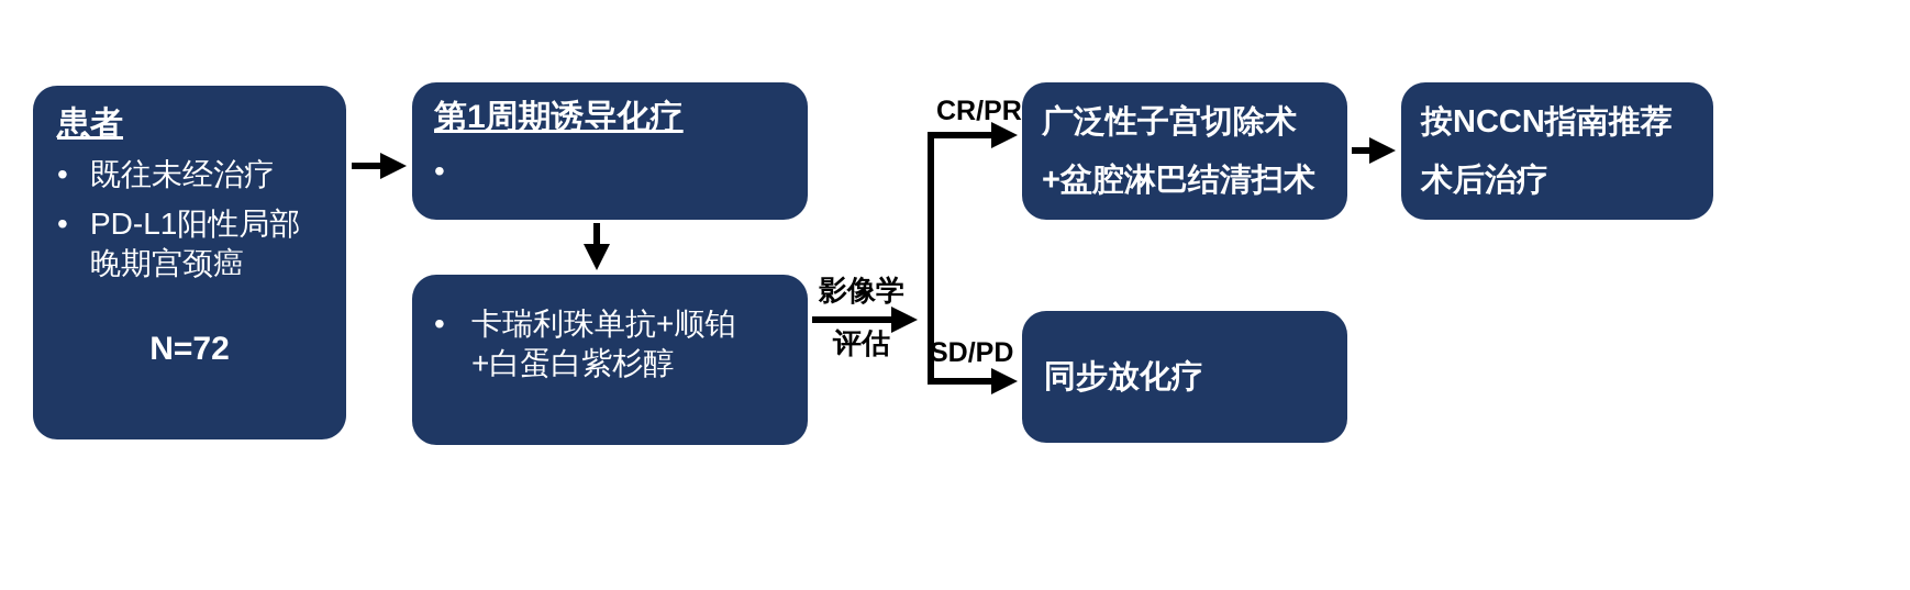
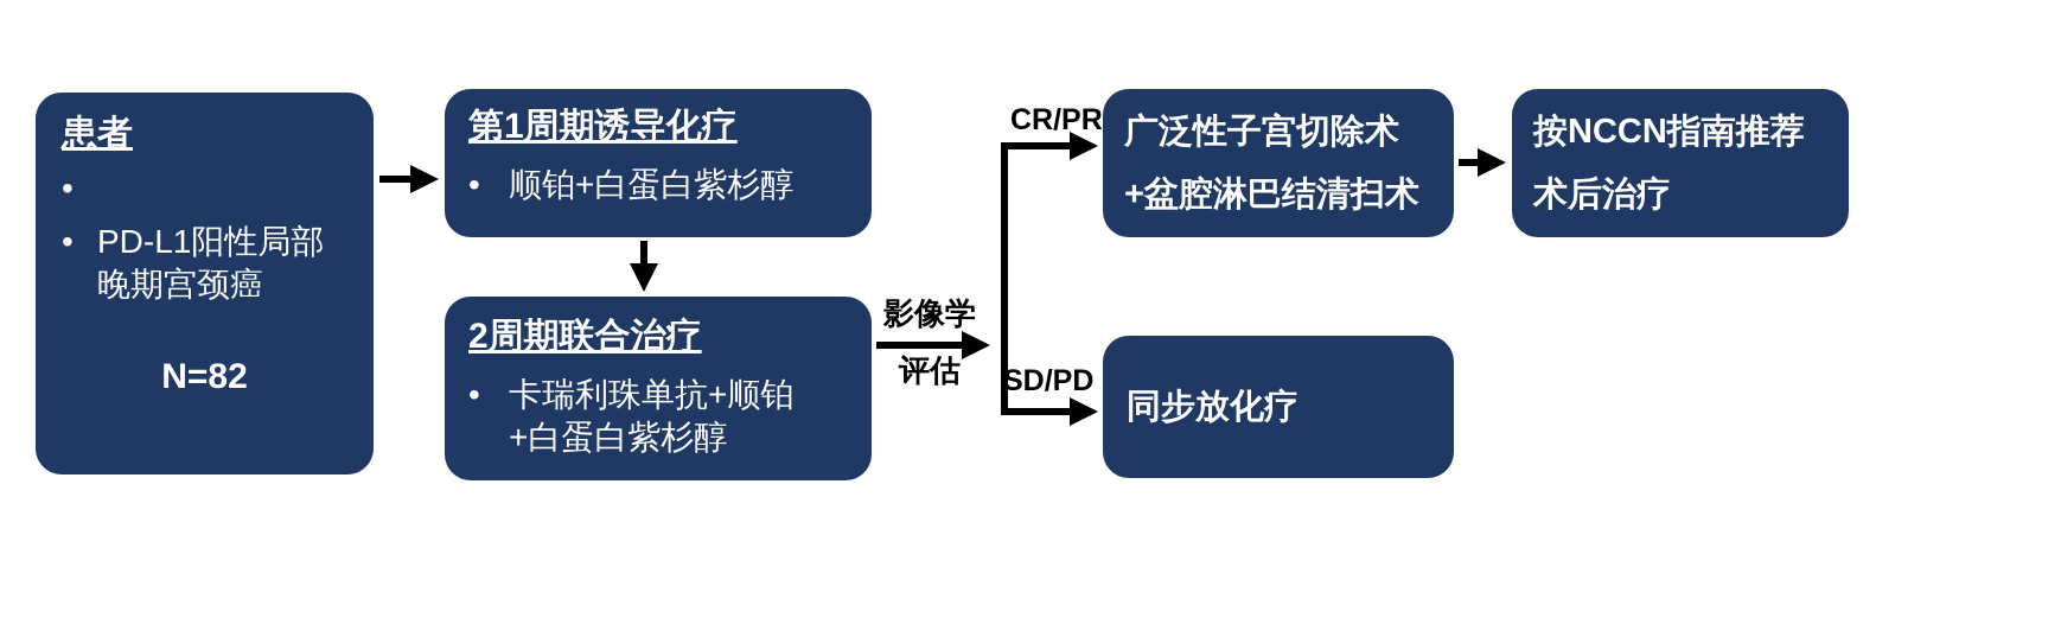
  患者
  •
- 既往未经治疗
  •
  PD-L1阳性局部晚期宫颈癌
- N=72
+ N=82
  第1周期诱导化疗
  •
+ 顺铂+白蛋白紫杉醇
+ 2周期联合治疗
  •
  卡瑞利珠单抗+顺铂+白蛋白紫杉醇
  广泛性子宫切除术+盆腔淋巴结清扫术
  同步放化疗
  按NCCN指南推荐术后治疗
  影像学
  评估
  CR/PR
  SD/PD
